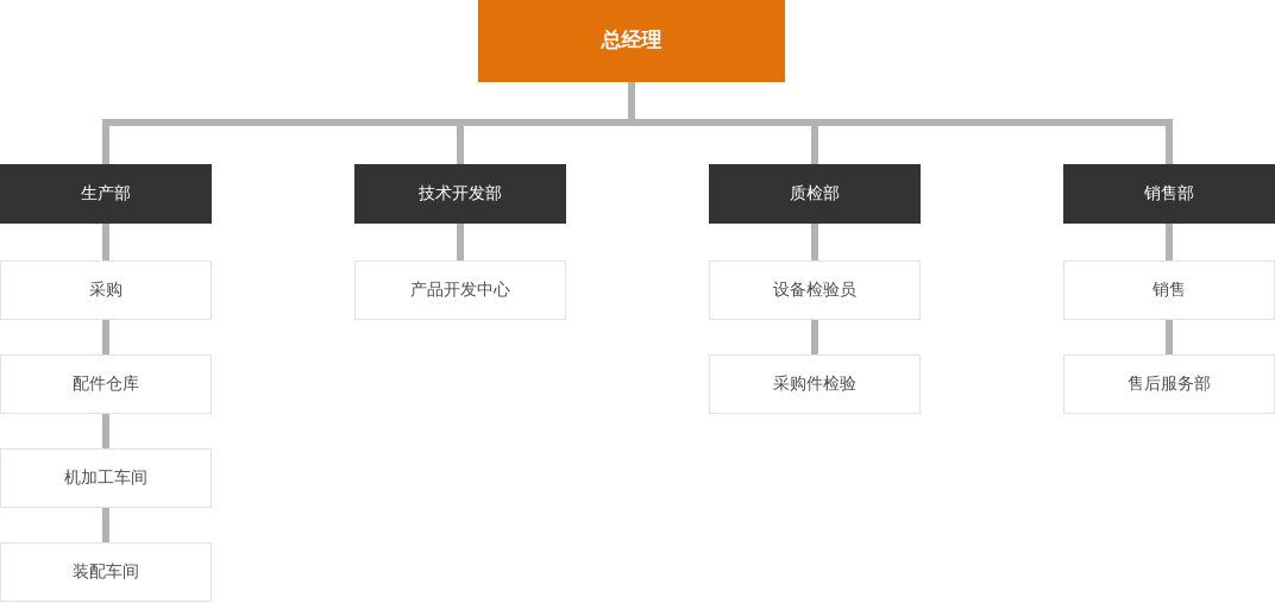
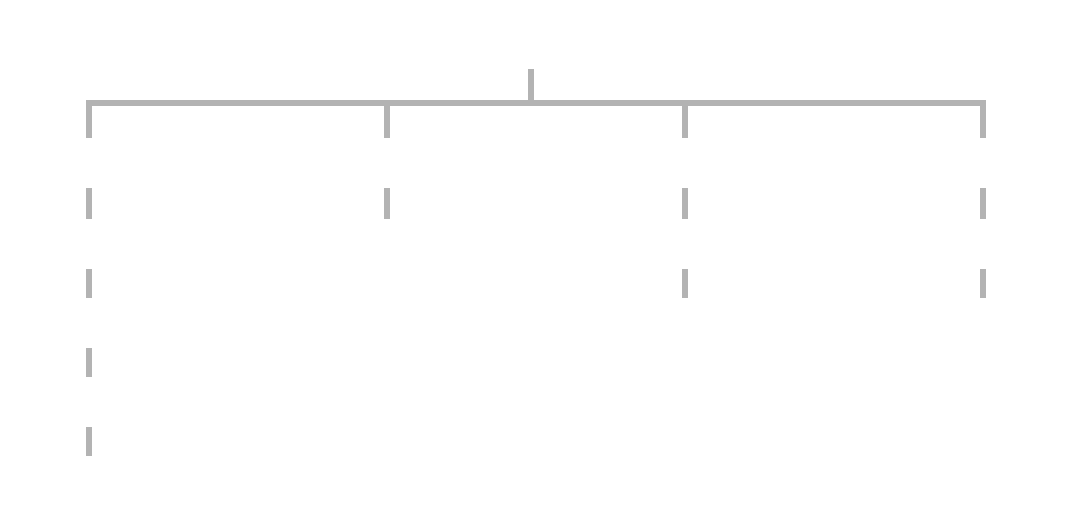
- 总经理
- 生产部
- 技术开发部
- 质检部
- 销售部
- 采购
- 配件仓库
- 机加工车间
- 装配车间
- 产品开发中心
- 设备检验员
- 采购件检验
- 销售
- 售后服务部
